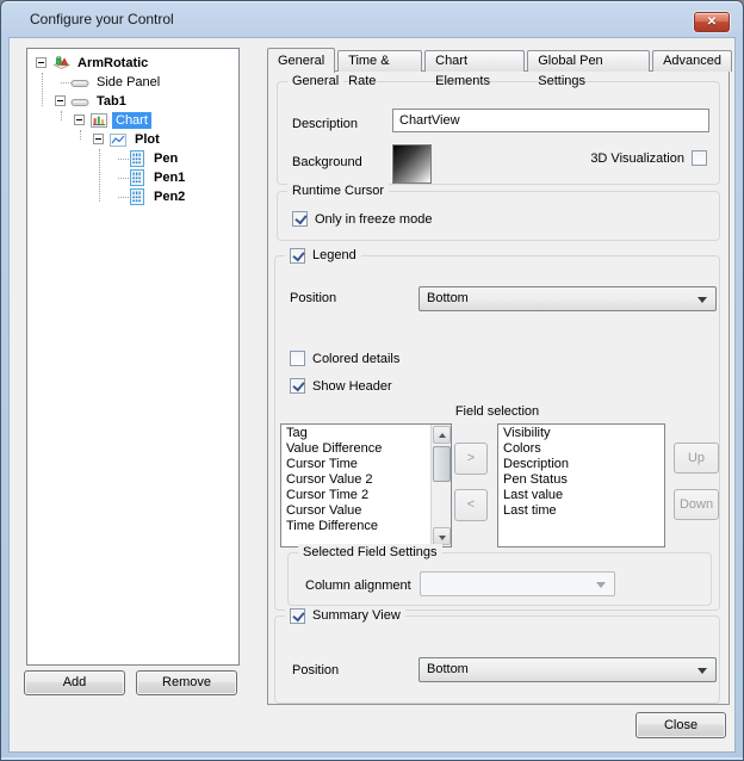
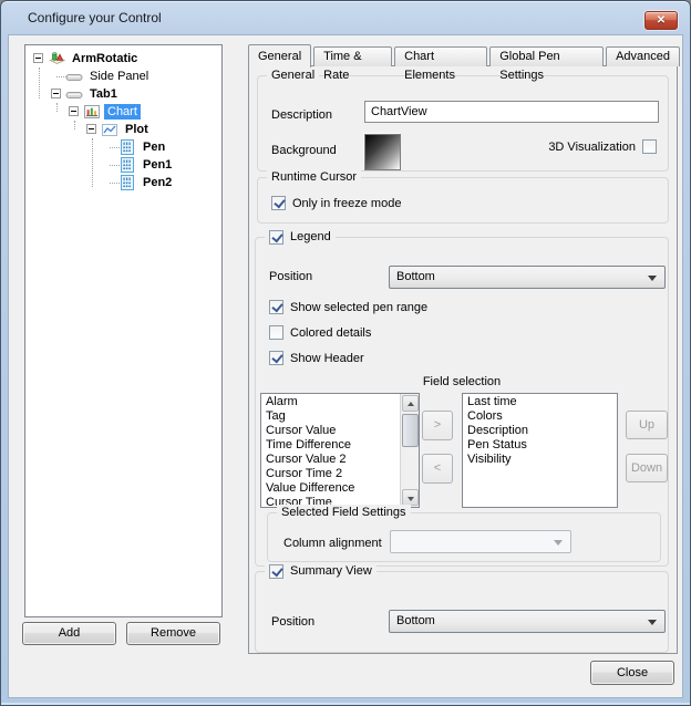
  Configure your Control
  ✕
  ArmRotatic
  Side Panel
  Tab1
  Chart
  Plot
  Pen
  Pen1
  Pen2
  Add
  Remove
  General
  Time & Rate
  Chart Elements
  Global Pen Settings
  Advanced
  General
  Description
  ChartView
  Background
  3D Visualization
  Runtime Cursor
  Only in freeze mode
  Legend
  Position
  Bottom
+ Show selected pen range
  Colored details
  Show Header
  Field selection
+ Alarm
  Tag
- Value Difference
+ Cursor Value
- Cursor Time
+ Time Difference
  Cursor Value 2
  Cursor Time 2
- Cursor Value
+ Value Difference
- Time Difference
+ Cursor Time
  >
  <
- Visibility
+ Last time
  Colors
  Description
  Pen Status
- Last value
- Last time
+ Visibility
  Up
  Down
  Selected Field Settings
  Column alignment
  Summary View
  Position
  Bottom
  Close
